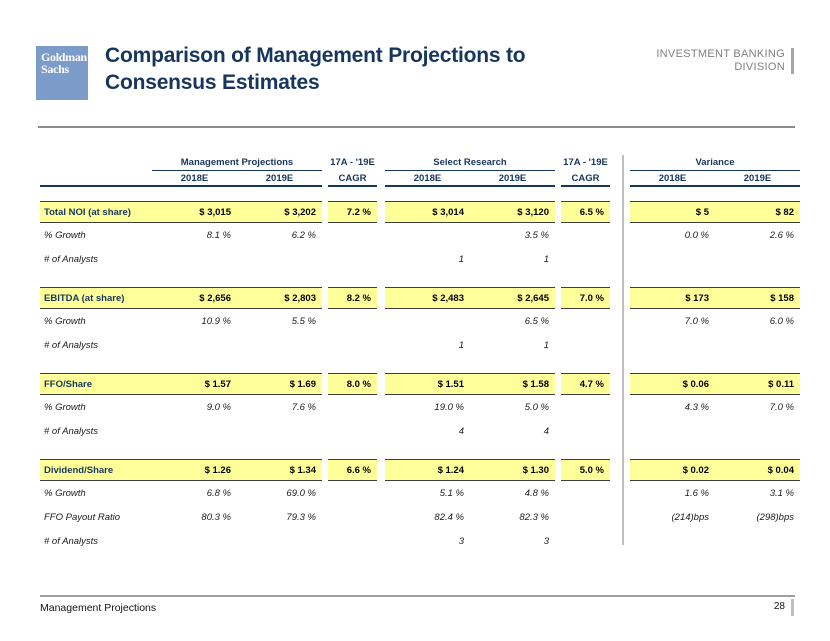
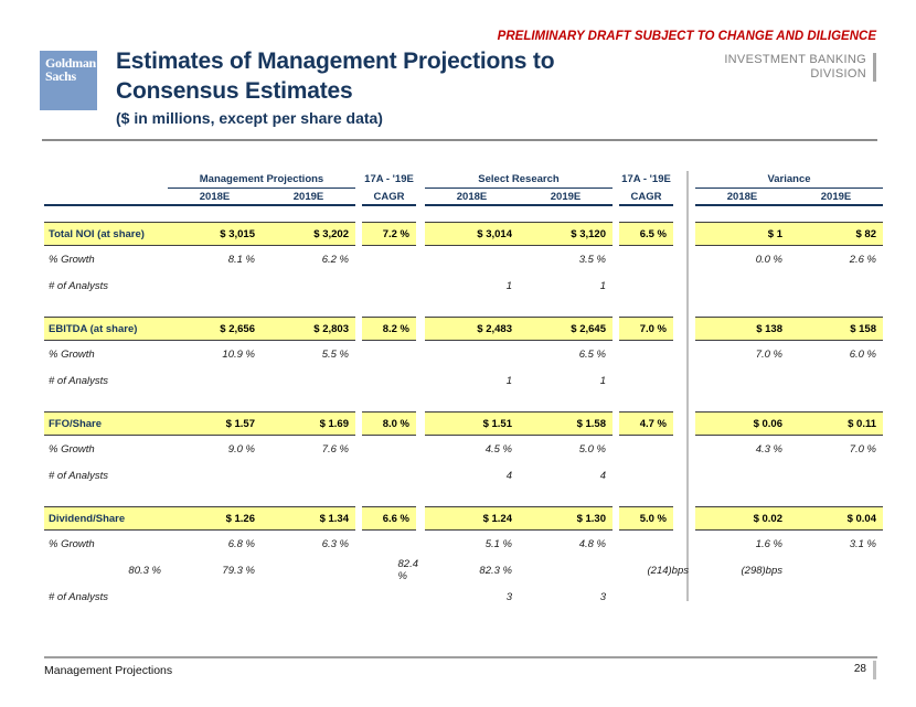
  Goldman
  Sachs
- Comparison of Management Projections to Consensus Estimates
+ Estimates of Management Projections to Consensus Estimates
+ ($ in millions, except per share data)
+ PRELIMINARY DRAFT SUBJECT TO CHANGE AND DILIGENCE
  INVESTMENT BANKING
  DIVISION
  Management Projections
  17A - '19E
  Select Research
  17A - '19E
  Variance
  2018E
  2019E
  CAGR
  2018E
  2019E
  CAGR
  2018E
  2019E
  Total NOI (at share)
  $ 3,015
  $ 3,202
  7.2 %
  $ 3,014
  $ 3,120
  6.5 %
- $ 5
+ $ 1
  $ 82
  % Growth
  8.1 %
  6.2 %
  3.5 %
  0.0 %
  2.6 %
  # of Analysts
  1
  1
  EBITDA (at share)
  $ 2,656
  $ 2,803
  8.2 %
  $ 2,483
  $ 2,645
  7.0 %
- $ 173
+ $ 138
  $ 158
  % Growth
  10.9 %
  5.5 %
  6.5 %
  7.0 %
  6.0 %
  # of Analysts
  1
  1
  FFO/Share
  $ 1.57
  $ 1.69
  8.0 %
  $ 1.51
  $ 1.58
  4.7 %
  $ 0.06
  $ 0.11
  % Growth
  9.0 %
  7.6 %
- 19.0 %
+ 4.5 %
  5.0 %
  4.3 %
  7.0 %
  # of Analysts
  4
  4
  Dividend/Share
  $ 1.26
  $ 1.34
  6.6 %
  $ 1.24
  $ 1.30
  5.0 %
  $ 0.02
  $ 0.04
  % Growth
  6.8 %
- 69.0 %
+ 6.3 %
  5.1 %
  4.8 %
  1.6 %
  3.1 %
- FFO Payout Ratio
  80.3 %
  79.3 %
  82.4 %
  82.3 %
  (214)bps
  (298)bps
  # of Analysts
  3
  3
  Management Projections
  28
